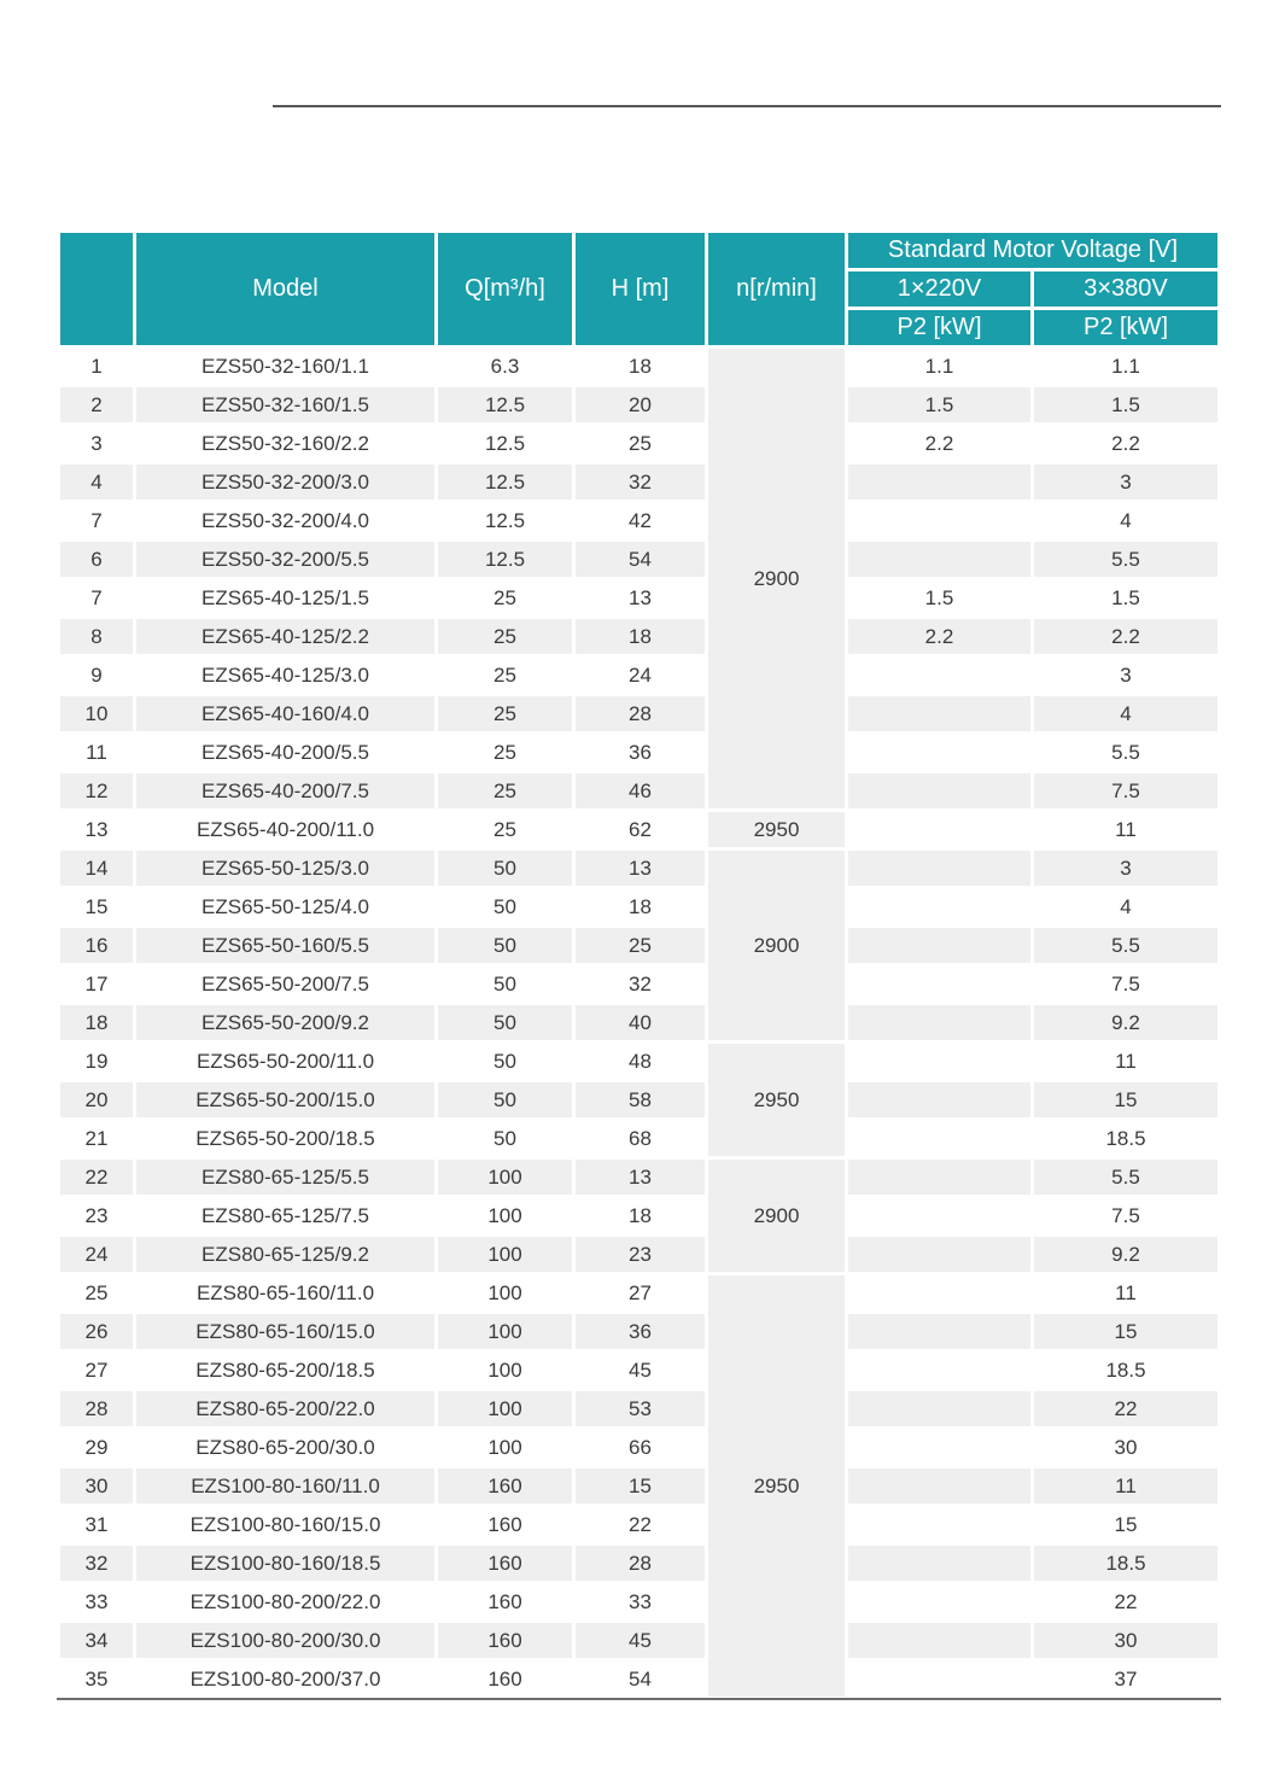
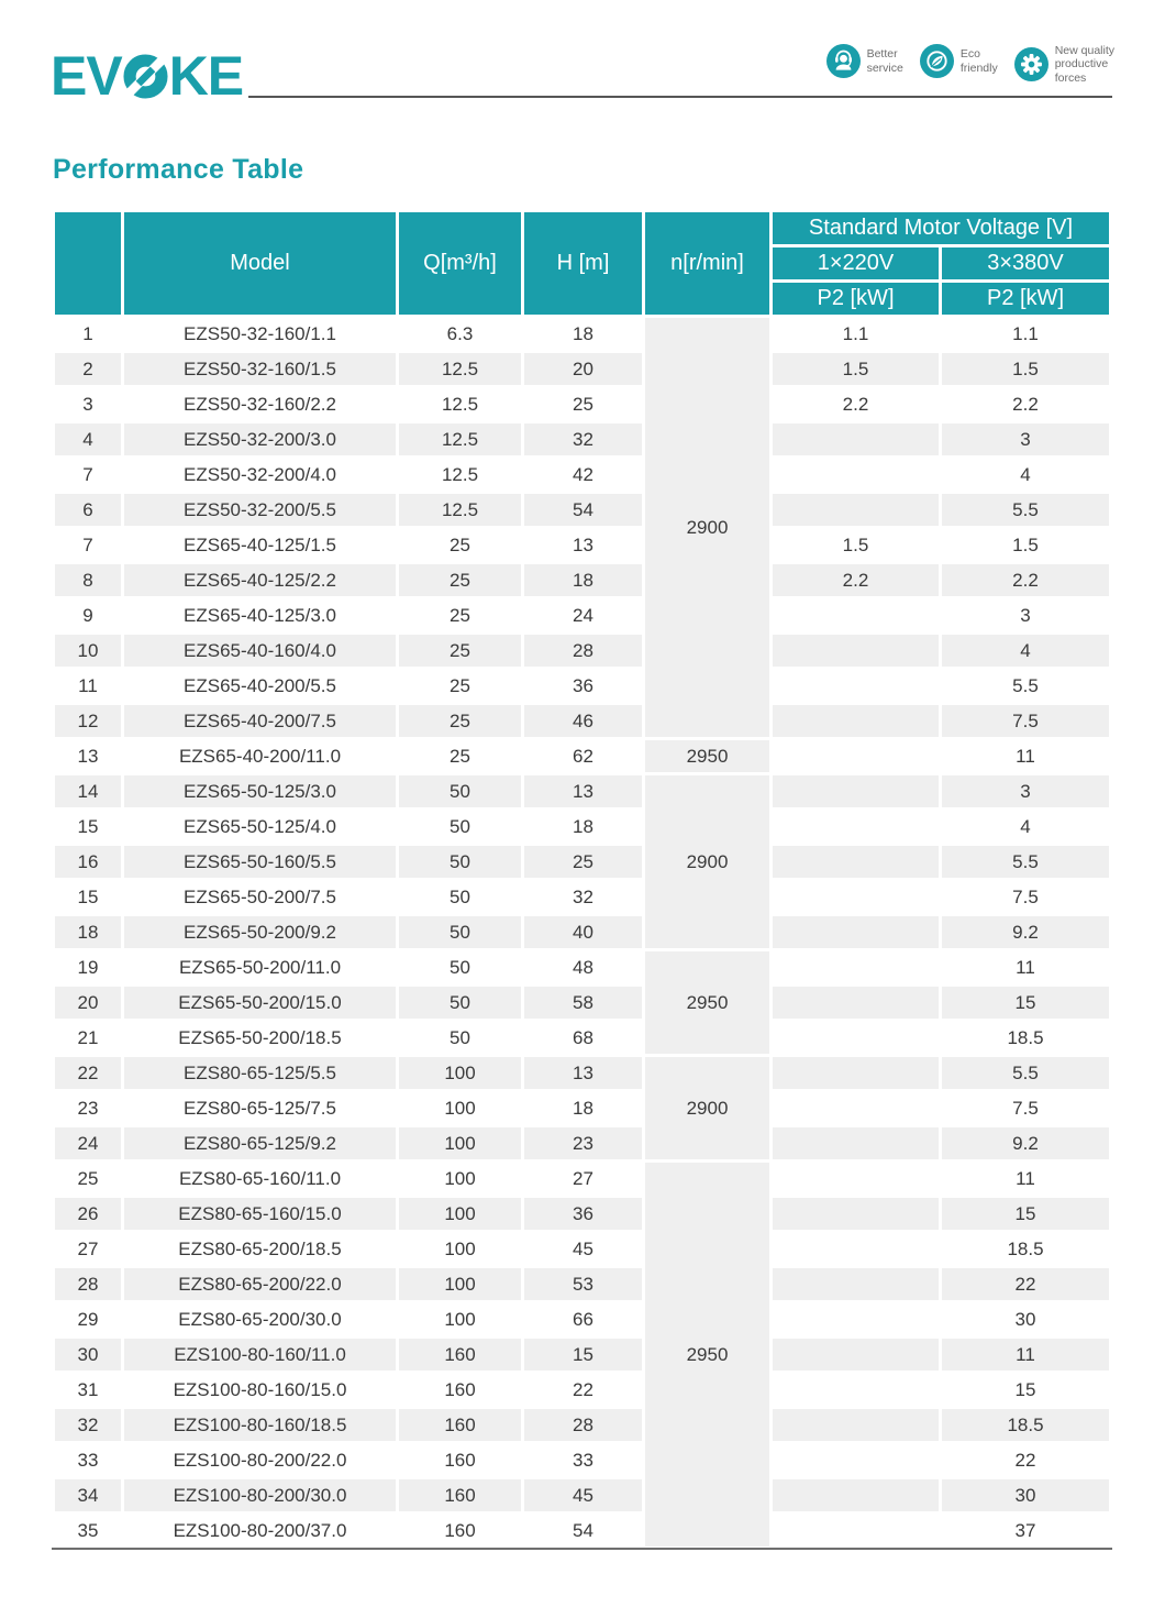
+ EV
+ KE
+ Better
+ service
+ Eco
+ friendly
+ New quality
+ productive
+ forces
+ Performance Table
  	Model	Q[m³/h]	H [m]	n[r/min]	Standard Motor Voltage [V]
  1×220V	3×380V
  P2 [kW]	P2 [kW]
  1	EZS50-32-160/1.1	6.3	18	2900	1.1	1.1
  2	EZS50-32-160/1.5	12.5	20	1.5	1.5
  3	EZS50-32-160/2.2	12.5	25	2.2	2.2
  4	EZS50-32-200/3.0	12.5	32		3
  7	EZS50-32-200/4.0	12.5	42		4
  6	EZS50-32-200/5.5	12.5	54		5.5
  7	EZS65-40-125/1.5	25	13	1.5	1.5
  8	EZS65-40-125/2.2	25	18	2.2	2.2
  9	EZS65-40-125/3.0	25	24		3
  10	EZS65-40-160/4.0	25	28		4
  11	EZS65-40-200/5.5	25	36		5.5
  12	EZS65-40-200/7.5	25	46		7.5
  13	EZS65-40-200/11.0	25	62	2950		11
  14	EZS65-50-125/3.0	50	13	2900		3
  15	EZS65-50-125/4.0	50	18		4
  16	EZS65-50-160/5.5	50	25		5.5
- 17	EZS65-50-200/7.5	50	32		7.5
+ 15	EZS65-50-200/7.5	50	32		7.5
  18	EZS65-50-200/9.2	50	40		9.2
  19	EZS65-50-200/11.0	50	48	2950		11
  20	EZS65-50-200/15.0	50	58		15
  21	EZS65-50-200/18.5	50	68		18.5
  22	EZS80-65-125/5.5	100	13	2900		5.5
  23	EZS80-65-125/7.5	100	18		7.5
  24	EZS80-65-125/9.2	100	23		9.2
  25	EZS80-65-160/11.0	100	27	2950		11
  26	EZS80-65-160/15.0	100	36		15
  27	EZS80-65-200/18.5	100	45		18.5
  28	EZS80-65-200/22.0	100	53		22
  29	EZS80-65-200/30.0	100	66		30
  30	EZS100-80-160/11.0	160	15		11
  31	EZS100-80-160/15.0	160	22		15
  32	EZS100-80-160/18.5	160	28		18.5
  33	EZS100-80-200/22.0	160	33		22
  34	EZS100-80-200/30.0	160	45		30
  35	EZS100-80-200/37.0	160	54		37
